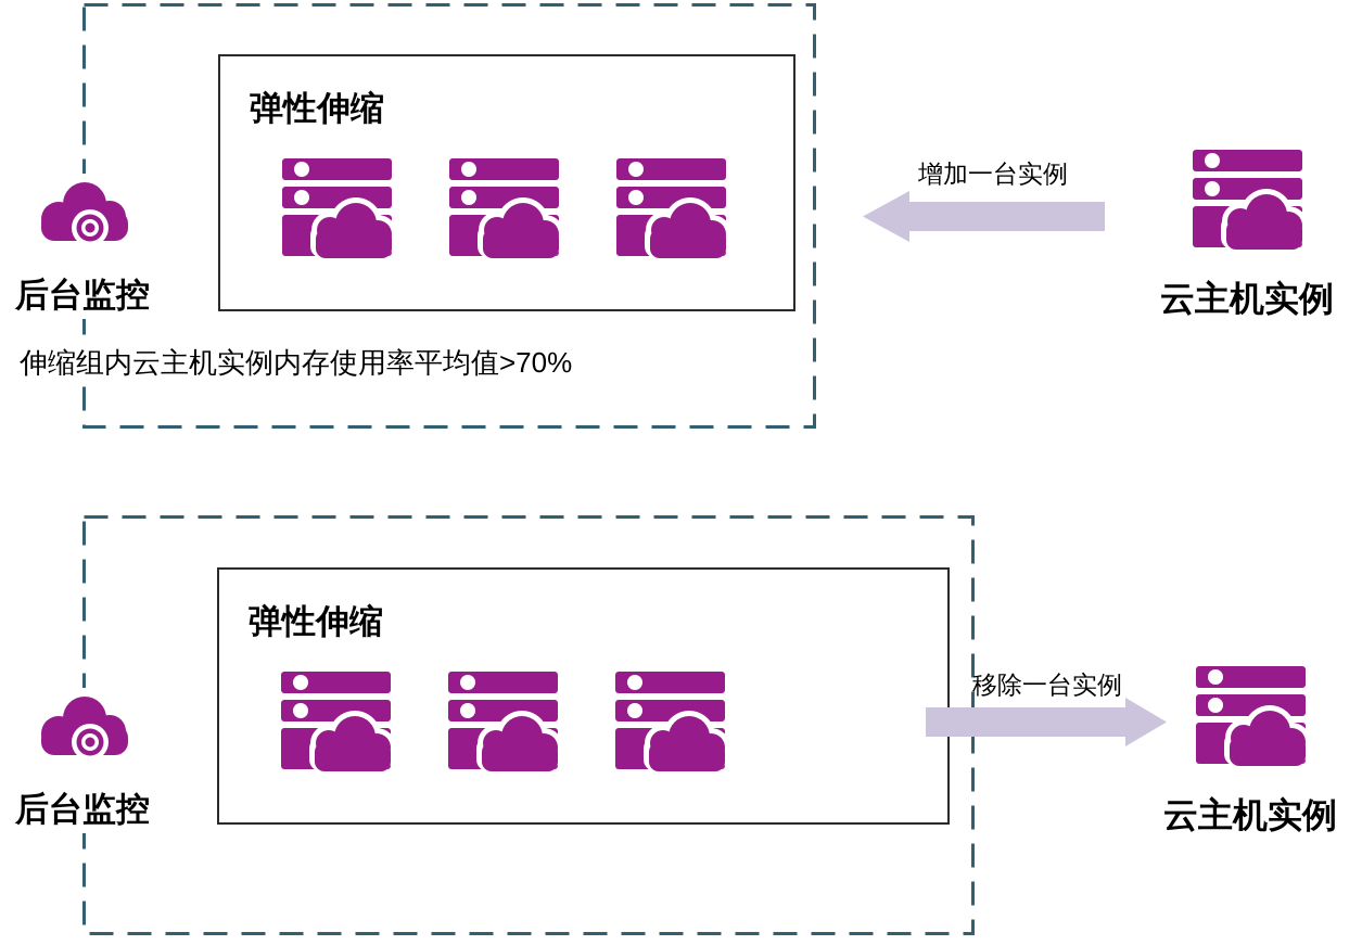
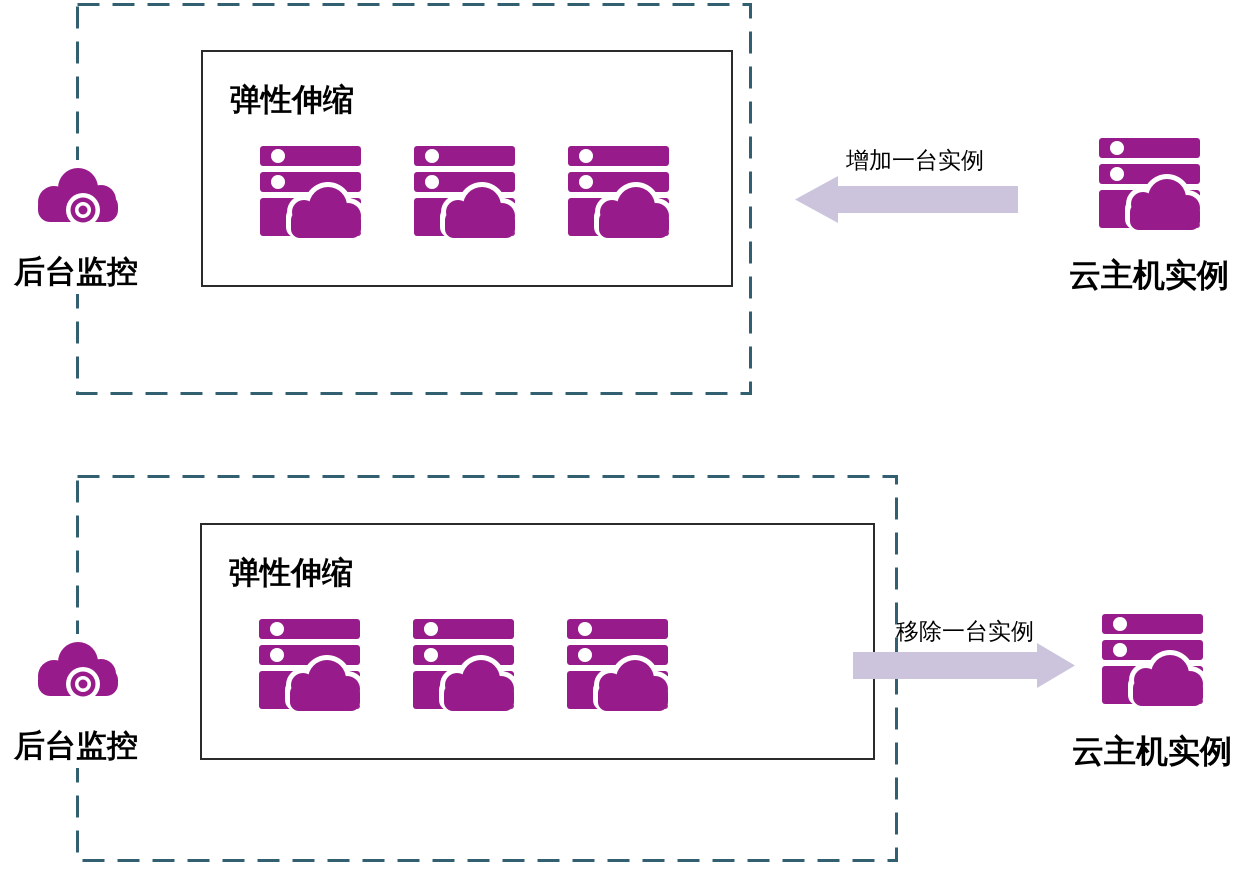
  弹性伸缩
  后台监控
- 伸缩组内云主机实例内存使用率平均值>70%
  增加一台实例
  云主机实例
  弹性伸缩
  后台监控
  移除一台实例
  云主机实例
